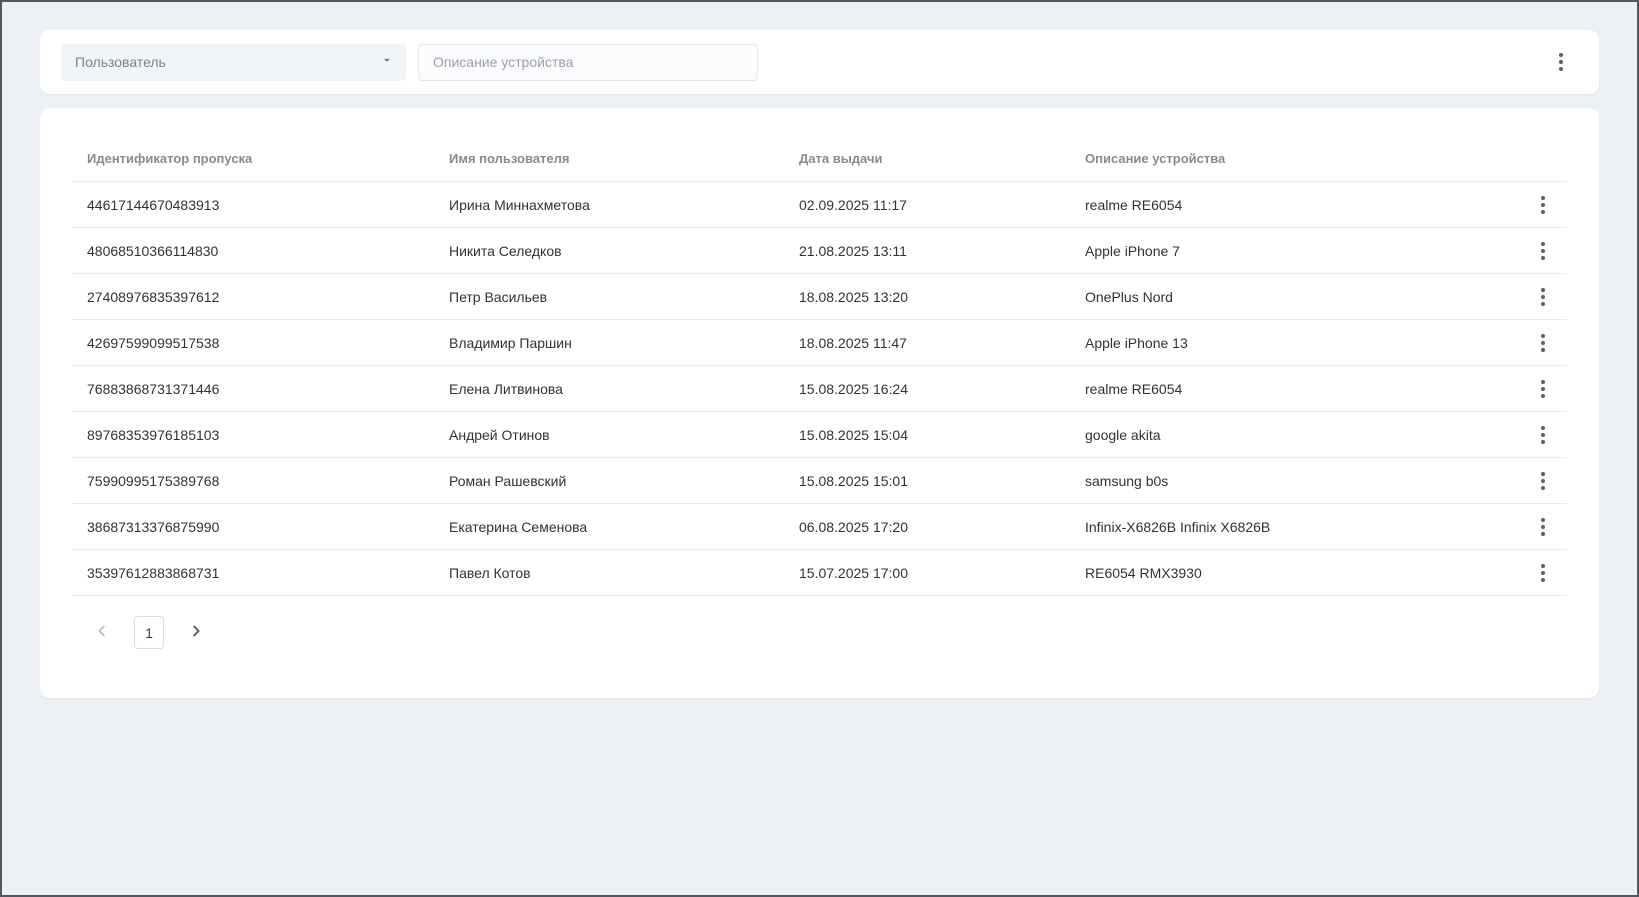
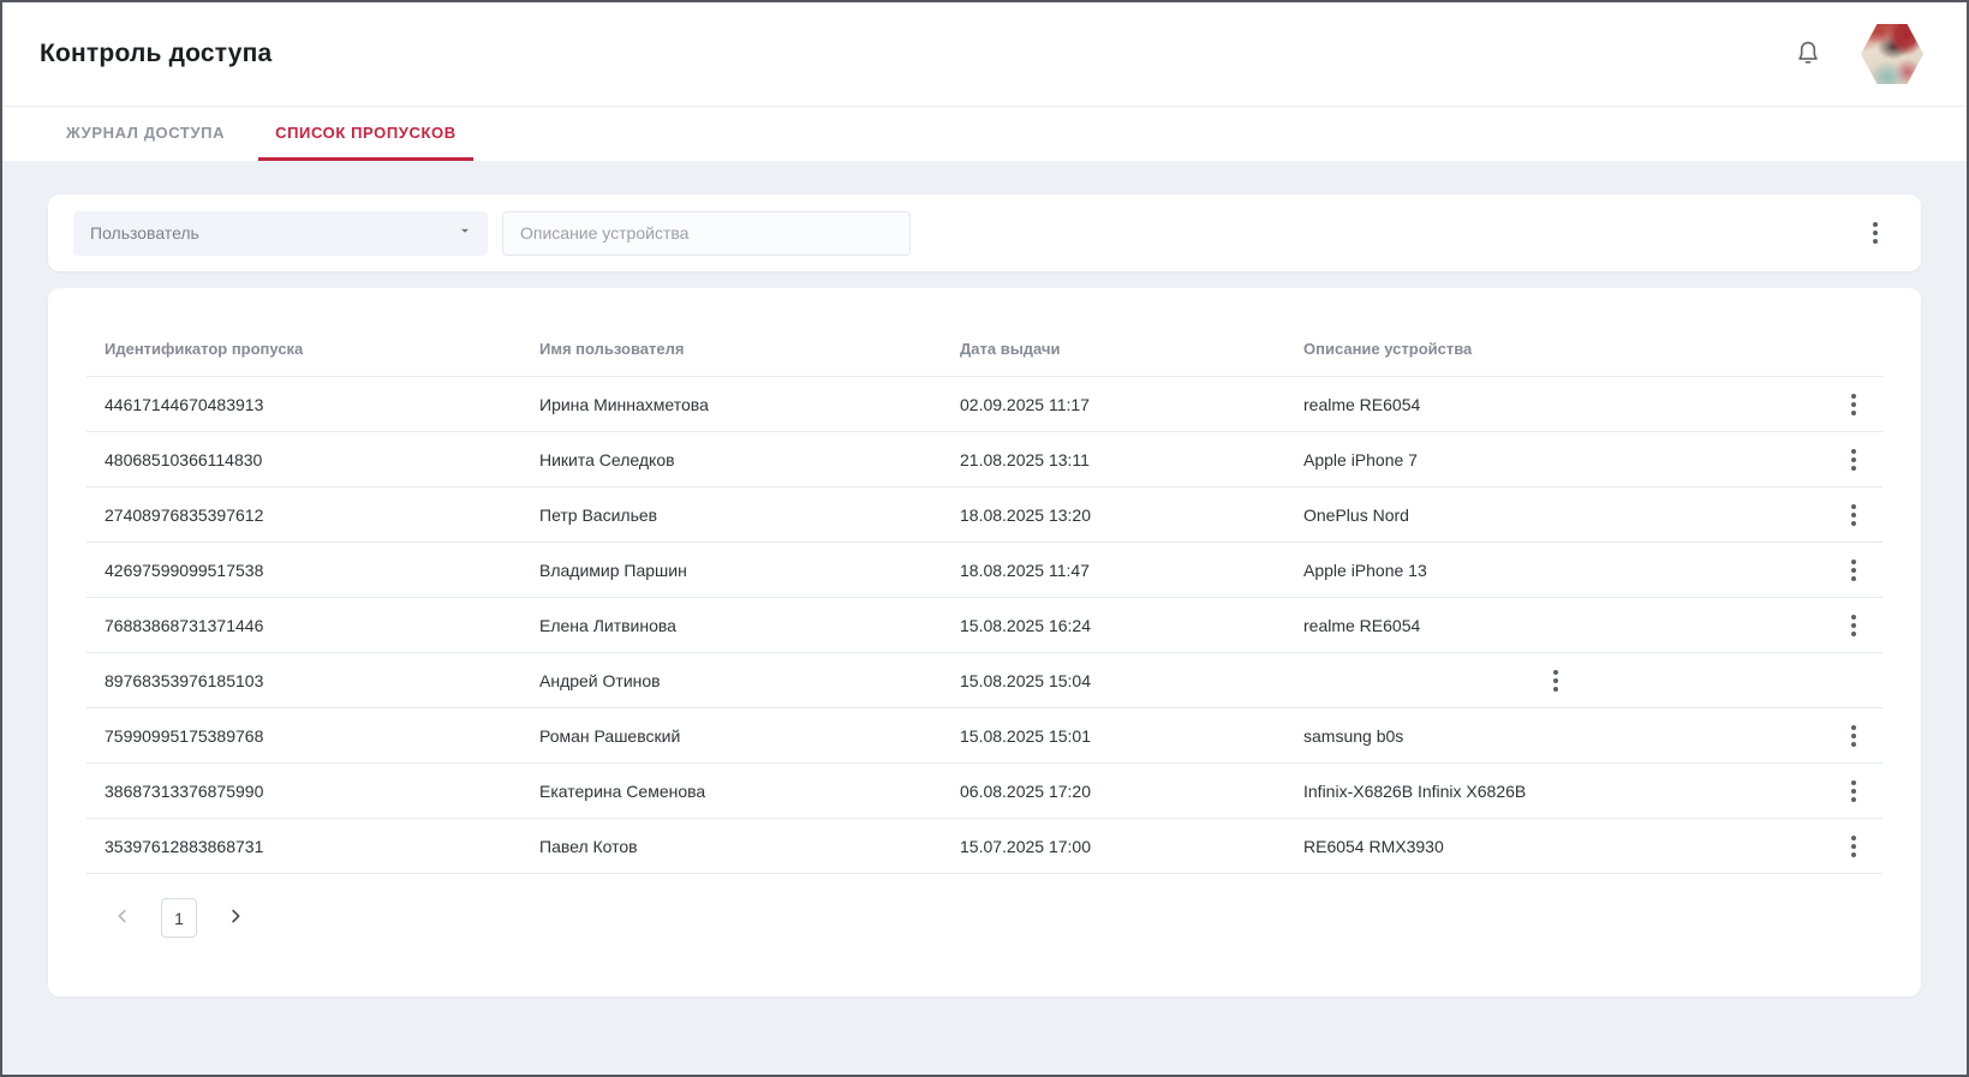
+ Контроль доступа
+ ЖУРНАЛ ДОСТУПА
+ СПИСОК ПРОПУСКОВ
  Пользователь
  Описание устройства
  Идентификатор пропуска
  Имя пользователя
  Дата выдачи
  Описание устройства
  44617144670483913
  Ирина Миннахметова
  02.09.2025 11:17
  realme RE6054
  48068510366114830
  Никита Селедков
  21.08.2025 13:11
  Apple iPhone 7
  27408976835397612
  Петр Васильев
  18.08.2025 13:20
  OnePlus Nord
  42697599099517538
  Владимир Паршин
  18.08.2025 11:47
  Apple iPhone 13
  76883868731371446
  Елена Литвинова
  15.08.2025 16:24
  realme RE6054
  89768353976185103
  Андрей Отинов
  15.08.2025 15:04
- google akita
  75990995175389768
  Роман Рашевский
  15.08.2025 15:01
  samsung b0s
  38687313376875990
  Екатерина Семенова
  06.08.2025 17:20
  Infinix-X6826B Infinix X6826B
  35397612883868731
  Павел Котов
  15.07.2025 17:00
  RE6054 RMX3930
  1
